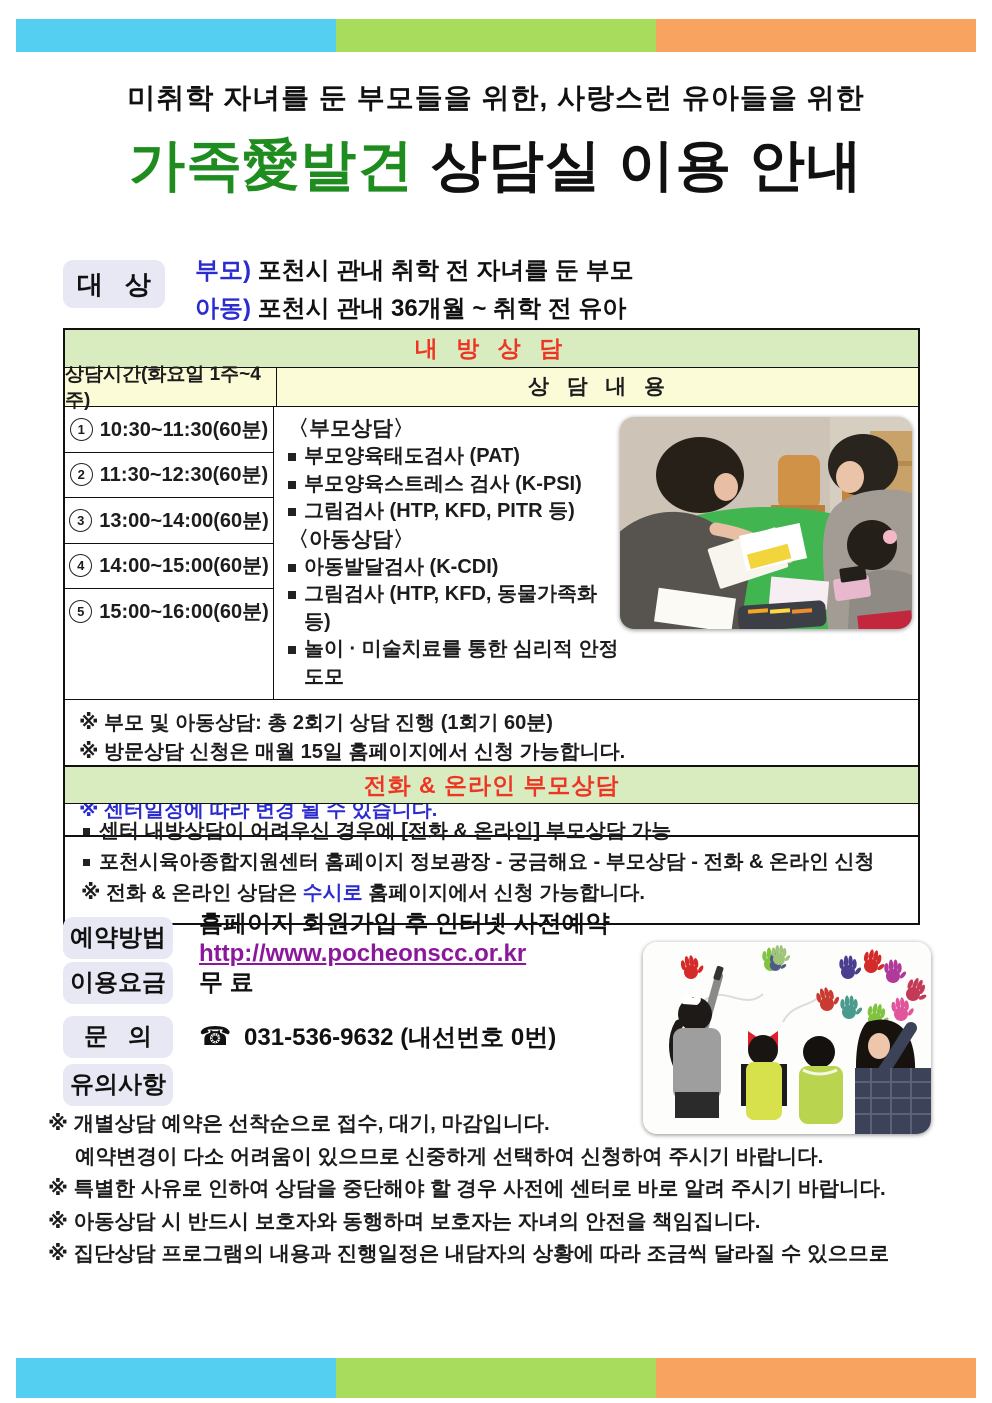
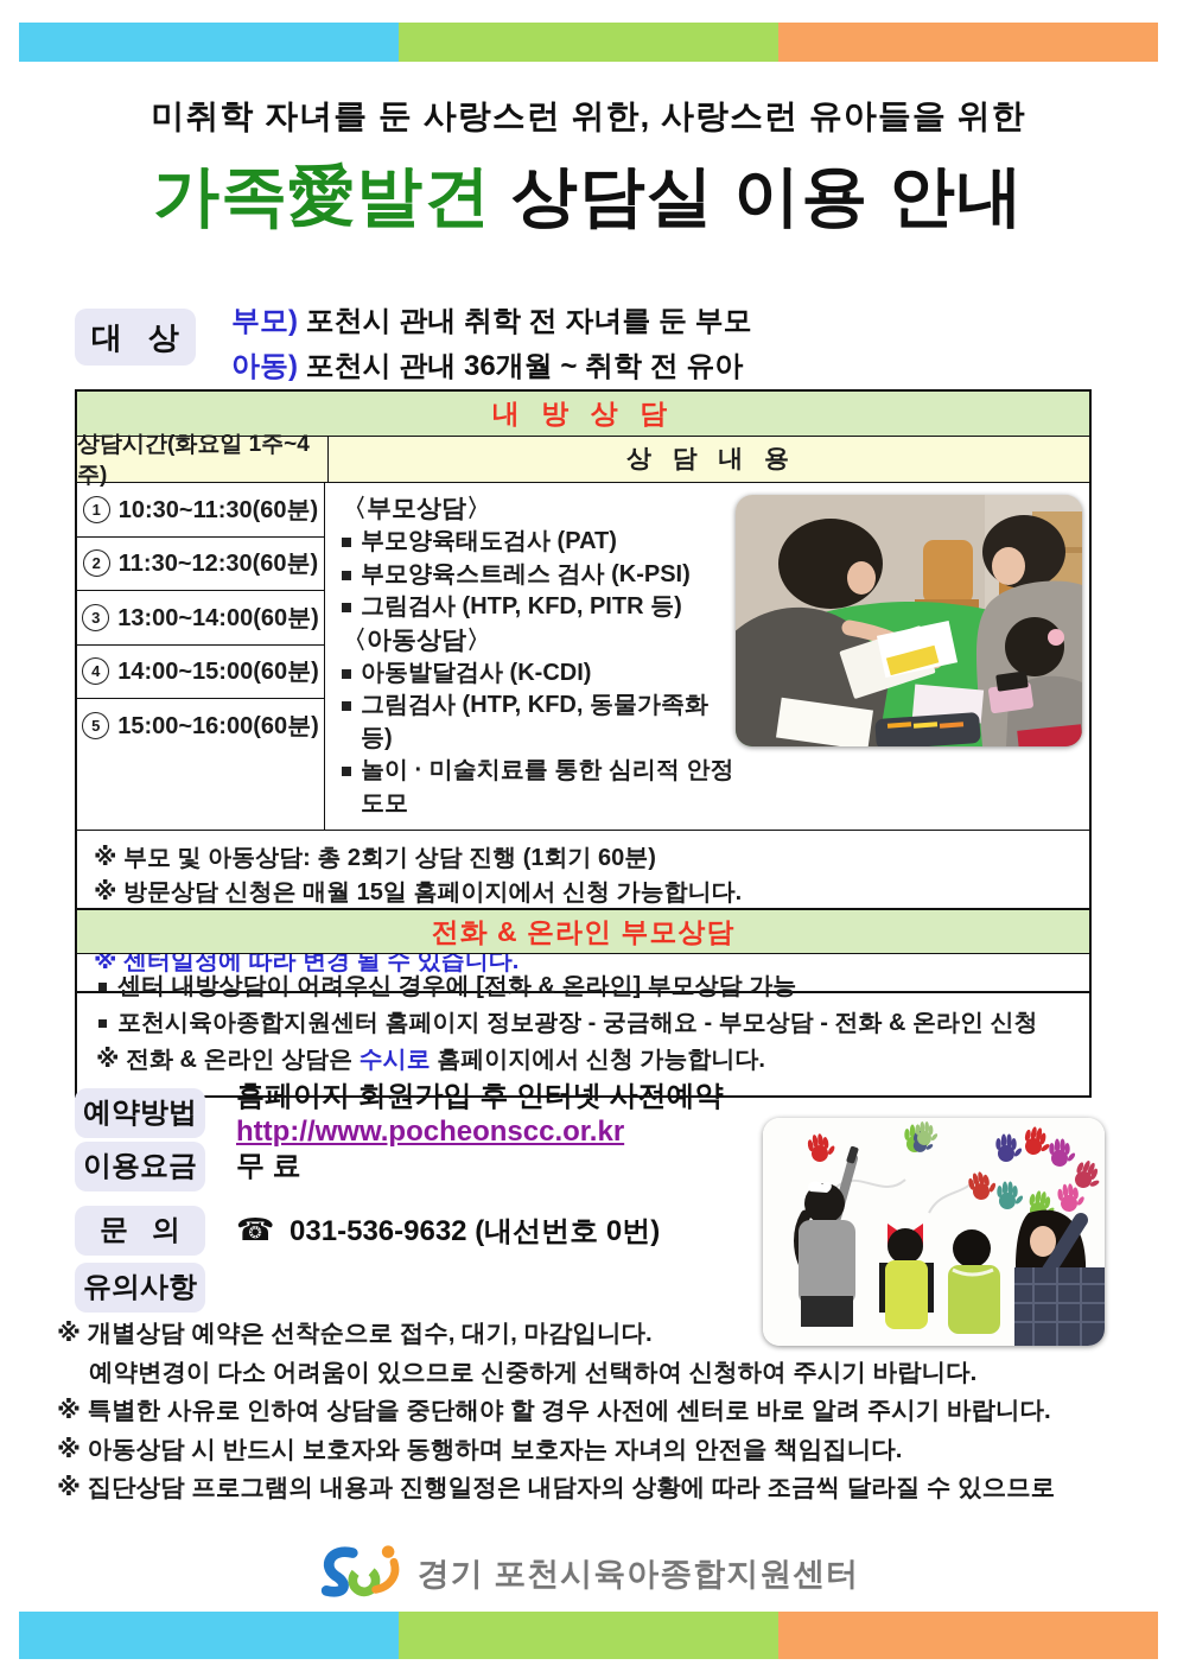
- 미취학 자녀를 둔 부모들을 위한, 사랑스런 유아들을 위한
+ 미취학 자녀를 둔 사랑스런 위한, 사랑스런 유아들을 위한
  가족愛발견 상담실 이용 안내
  대 상
  부모) 포천시 관내 취학 전 자녀를 둔 부모
  아동) 포천시 관내 36개월 ~ 취학 전 유아
  내 방 상 담
  상담시간(화요일 1주~4주)
  상 담 내 용
  1
  10:30~11:30(60분)
  2
  11:30~12:30(60분)
  3
  13:00~14:00(60분)
  4
  14:00~15:00(60분)
  5
  15:00~16:00(60분)
  〈부모상담〉
  부모양육태도검사 (PAT)
  부모양육스트레스 검사 (K-PSI)
  그림검사 (HTP, KFD, PITR 등)
  〈아동상담〉
  아동발달검사 (K-CDI)
  그림검사 (HTP, KFD, 동물가족화 등)
  놀이 · 미술치료를 통한 심리적 안정 도모
  ※ 부모 및 아동상담: 총 2회기 상담 진행 (1회기 60분)
  ※ 방문상담 신청은 매월 15일 홈페이지에서 신청 가능합니다.
  ※ 센터일정에 따라 변경 될 수 있습니다.
  전화 & 온라인 부모상담
  센터 내방상담이 어려우신 경우에 [전화 & 온라인] 부모상담 가능
  포천시육아종합지원센터 홈페이지 정보광장 - 궁금해요 - 부모상담 - 전화 & 온라인 신청
  ※ 전화 & 온라인 상담은 수시로 홈페이지에서 신청 가능합니다.
  예약방법
  홈페이지 회원가입 후 인터넷 사전예약 http://www.pocheonscc.or.kr
  이용요금
  무 료
  문 의
  ☎ 031-536-9632 (내선번호 0번)
  유의사항
  ※ 개별상담 예약은 선착순으로 접수, 대기, 마감입니다.
  예약변경이 다소 어려움이 있으므로 신중하게 선택하여 신청하여 주시기 바랍니다.
  ※ 특별한 사유로 인하여 상담을 중단해야 할 경우 사전에 센터로 바로 알려 주시기 바랍니다.
  ※ 아동상담 시 반드시 보호자와 동행하며 보호자는 자녀의 안전을 책임집니다.
  ※ 집단상담 프로그램의 내용과 진행일정은 내담자의 상황에 따라 조금씩 달라질 수 있으므로
+ 경기 포천시육아종합지원센터
